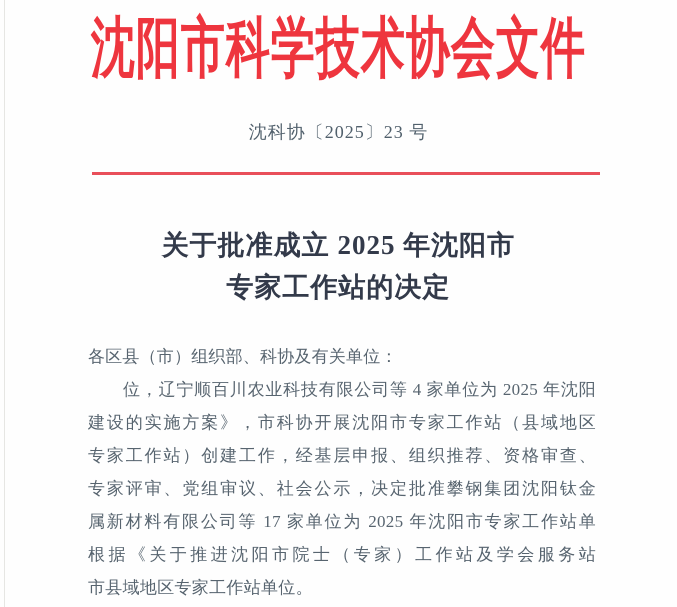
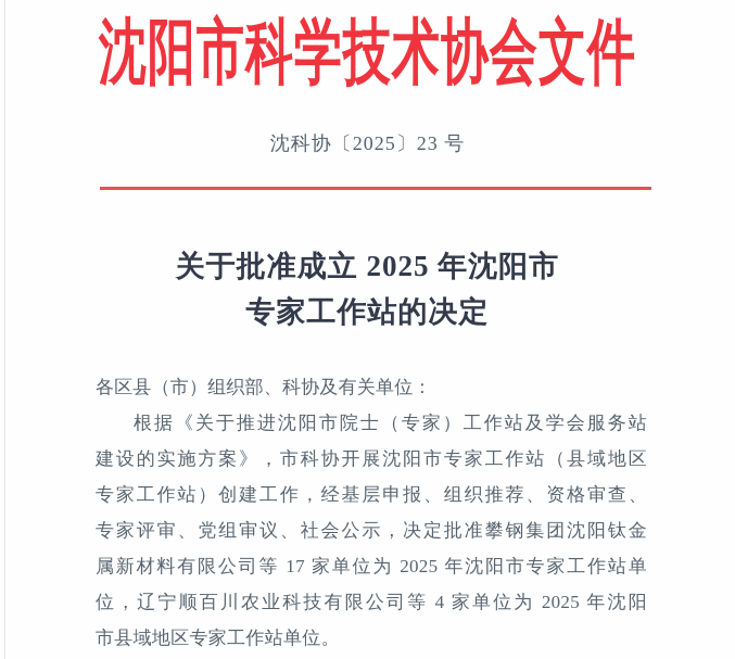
  沈阳市科学技术协会文件
  沈科协〔2025〕23 号
  关于批准成立 2025 年沈阳市
  专家工作站的决定
  各区县（市）组织部、科协及有关单位：
- 位，辽宁顺百川农业科技有限公司等 4 家单位为 2025 年沈阳
+ 根据《关于推进沈阳市院士（专家）工作站及学会服务站
  建设的实施方案》，市科协开展沈阳市专家工作站（县域地区
  专家工作站）创建工作，经基层申报、组织推荐、资格审查、
  专家评审、党组审议、社会公示，决定批准攀钢集团沈阳钛金
  属新材料有限公司等 17 家单位为 2025 年沈阳市专家工作站单
- 根据《关于推进沈阳市院士（专家）工作站及学会服务站
+ 位，辽宁顺百川农业科技有限公司等 4 家单位为 2025 年沈阳
  市县域地区专家工作站单位。
